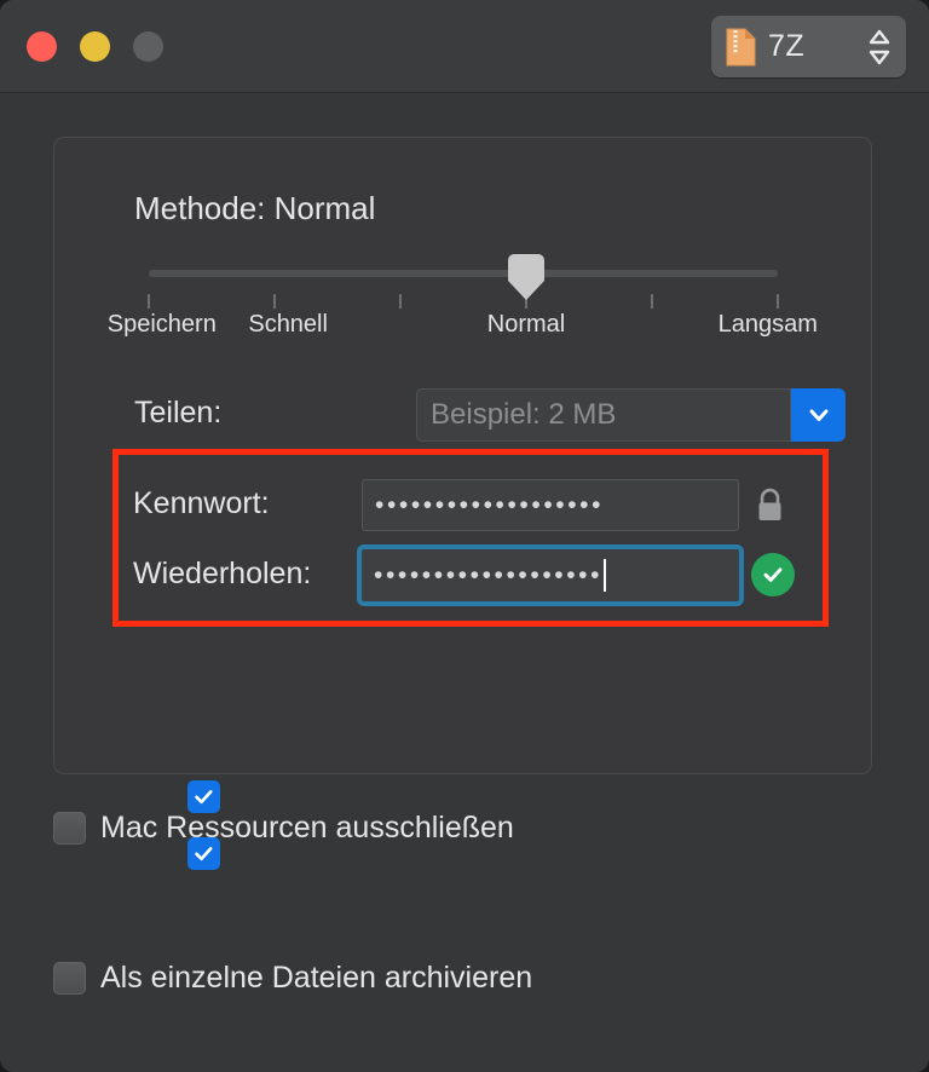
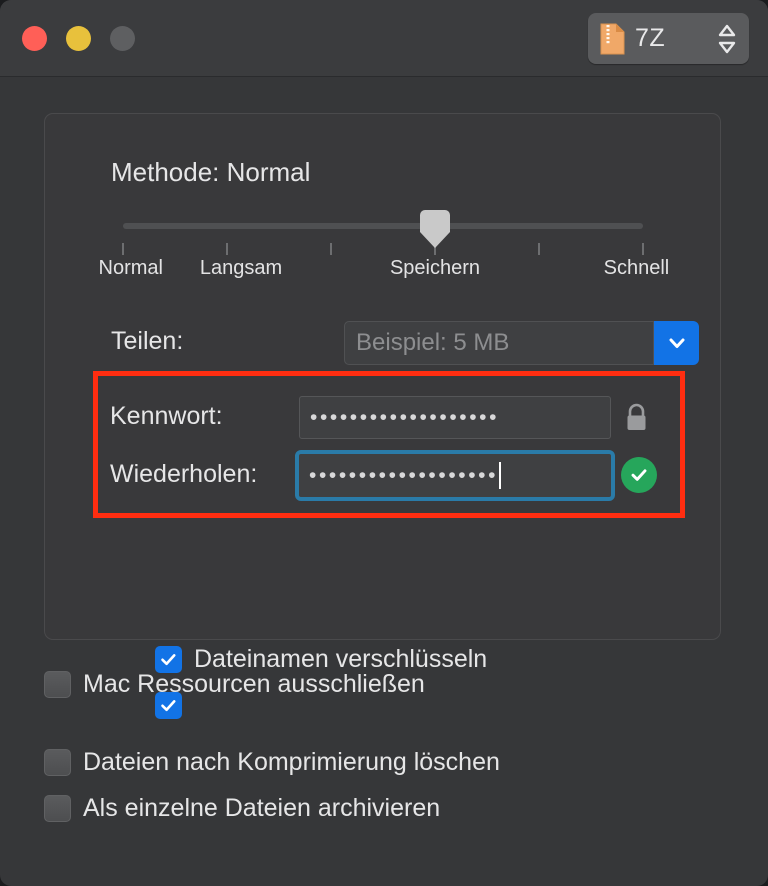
  7Z
  Methode: Normal
- Speichern
+ Normal
- Schnell
+ Langsam
- Normal
+ Speichern
- Langsam
+ Schnell
  Teilen:
- Beispiel: 2 MB
+ Beispiel: 5 MB
+ Dateinamen verschlüsseln
  Kennwort:
  •••••••••••••••••••
  Wiederholen:
  •••••••••••••••••••
  Mac Ressourcen ausschließen
+ Dateien nach Komprimierung löschen
  Als einzelne Dateien archivieren
